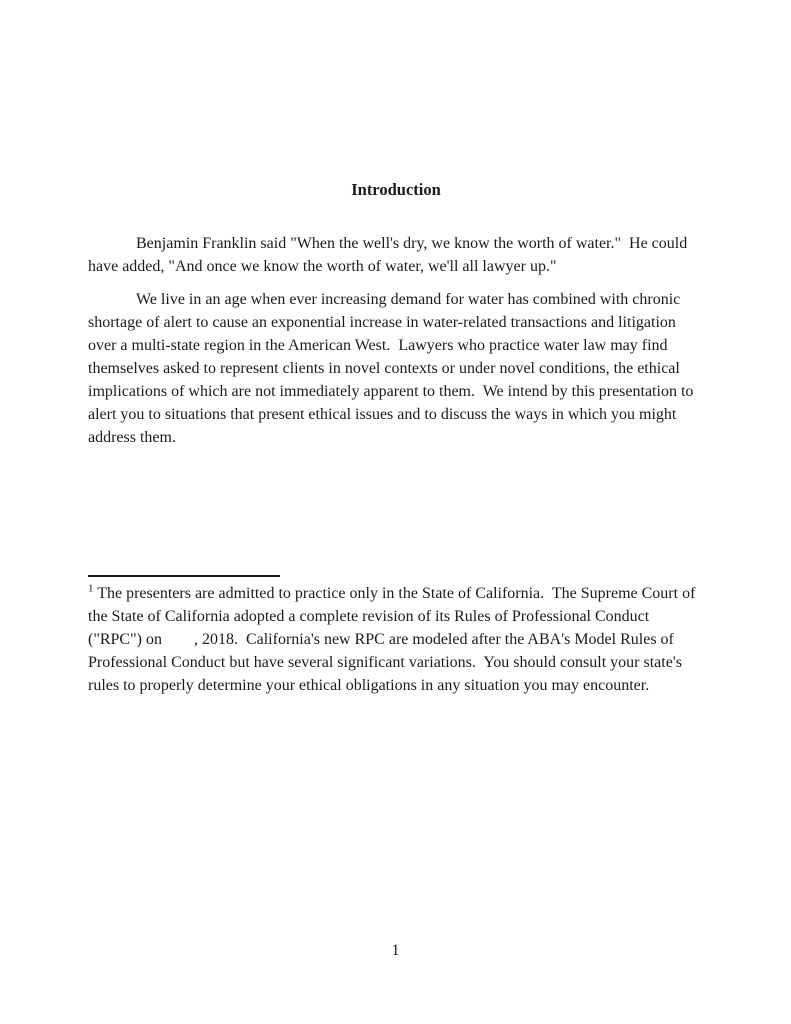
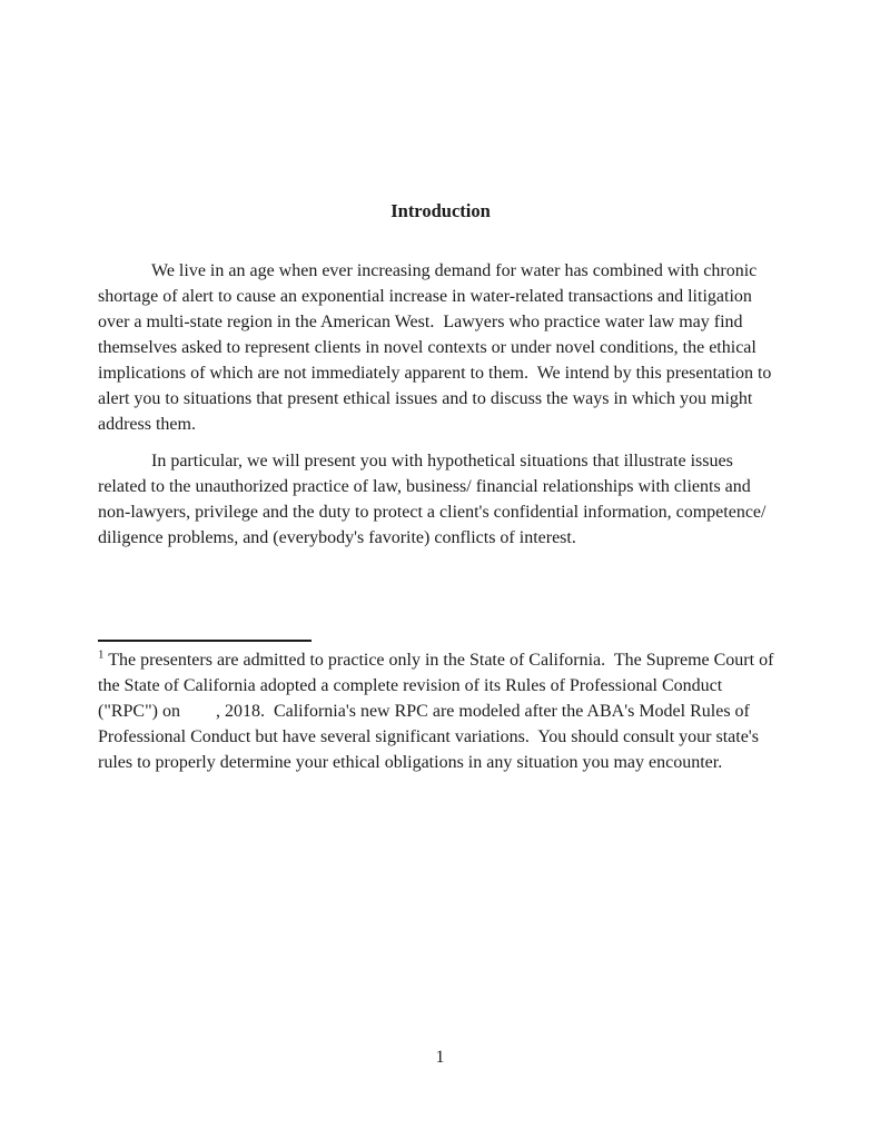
  Introduction
- Benjamin Franklin said "When the well's dry, we know the worth of water." He could have added, "And once we know the worth of water, we'll all lawyer up."
  We live in an age when ever increasing demand for water has combined with chronic shortage of alert to cause an exponential increase in water-related transactions and litigation over a multi-state region in the American West. Lawyers who practice water law may find themselves asked to represent clients in novel contexts or under novel conditions, the ethical implications of which are not immediately apparent to them. We intend by this presentation to alert you to situations that present ethical issues and to discuss the ways in which you might address them.
+ In particular, we will present you with hypothetical situations that illustrate issues related to the unauthorized practice of law, business/ financial relationships with clients and non-lawyers, privilege and the duty to protect a client's confidential information, competence/ diligence problems, and (everybody's favorite) conflicts of interest.
  1 The presenters are admitted to practice only in the State of California. The Supreme Court of the State of California adopted a complete revision of its Rules of Professional Conduct ("RPC") on , 2018. California's new RPC are modeled after the ABA's Model Rules of Professional Conduct but have several significant variations. You should consult your state's rules to properly determine your ethical obligations in any situation you may encounter.
  1
